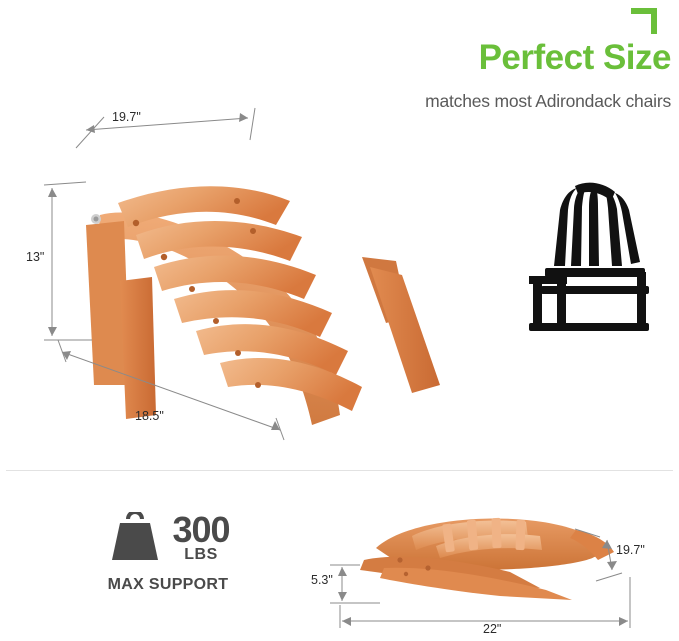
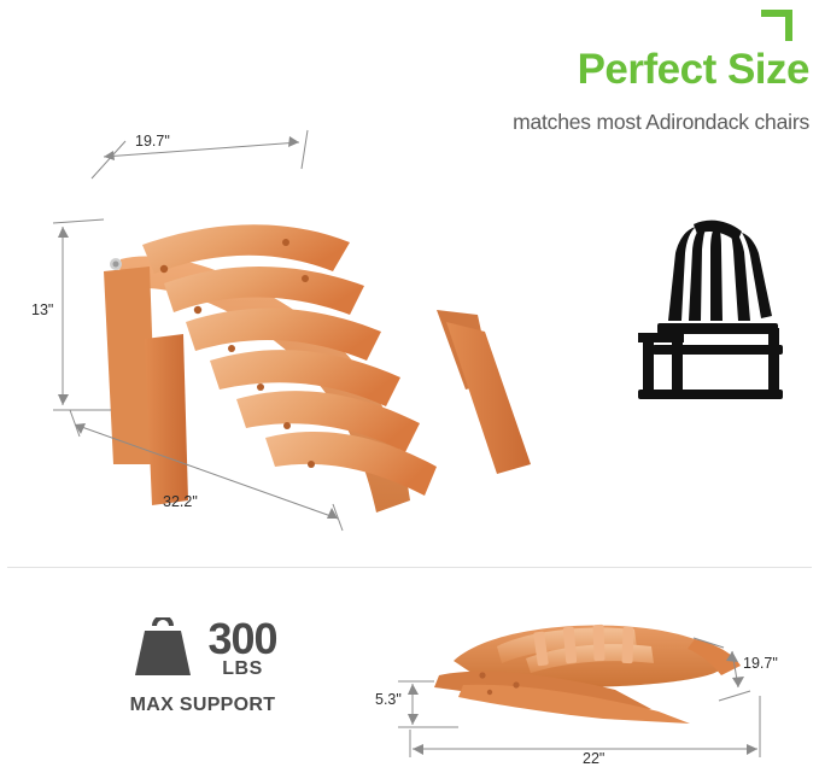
  Perfect Size
  matches most Adirondack chairs
  19.7"
  13"
- 18.5"
+ 32.2"
  300
  LBS
  MAX SUPPORT
  5.3"
  19.7"
  22"
